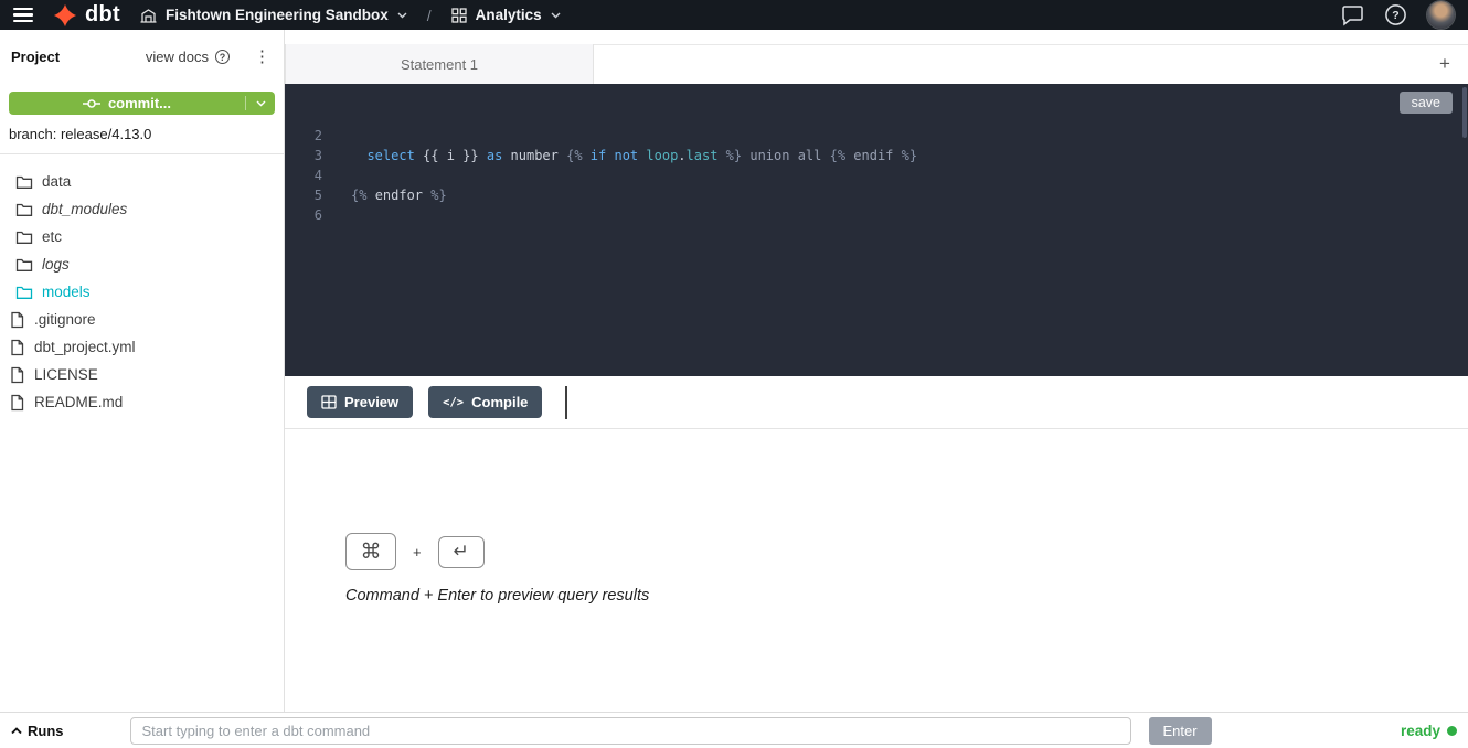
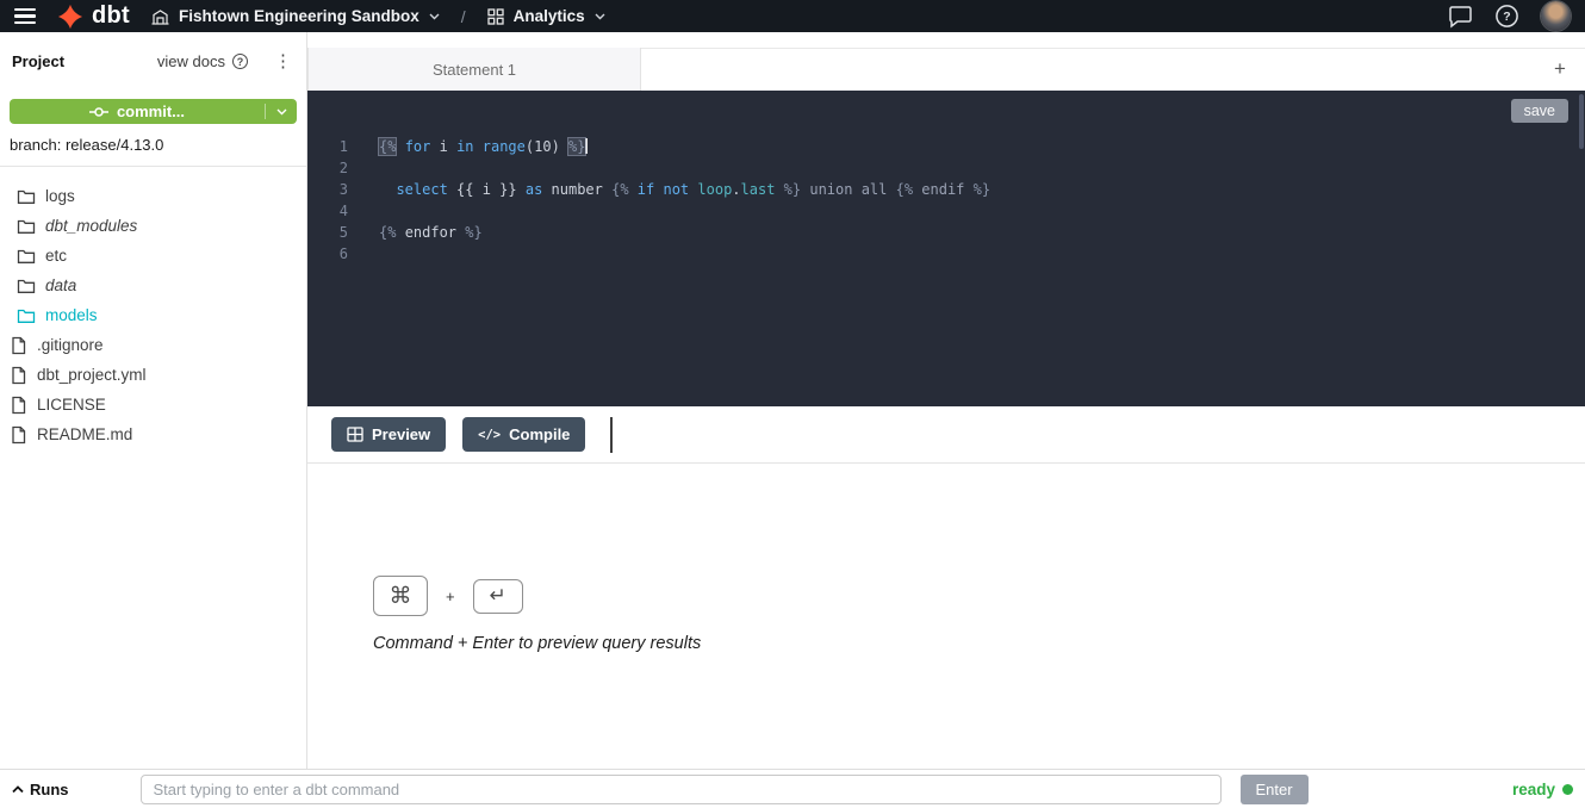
  dbt
  Fishtown Engineering Sandbox
  /
  Analytics
  ?
  Project
  view docs
  ?
  ⋮
  commit...
  branch: release/4.13.0
- data
+ logs
  dbt_modules
  etc
- logs
+ data
  models
  .gitignore
  dbt_project.yml
  LICENSE
  README.md
  Statement 1
  +
  save
+ 1
+ {% for i in range(10) %}
  2
  3
  select {{ i }} as number {% if not loop.last %} union all {% endif %}
  4
  5
  {% endfor %}
  6
  Preview
  </>
  Compile
  ⌘
  +
  ↵
  Command + Enter to preview query results
  Runs
  Start typing to enter a dbt command
  Enter
  ready
